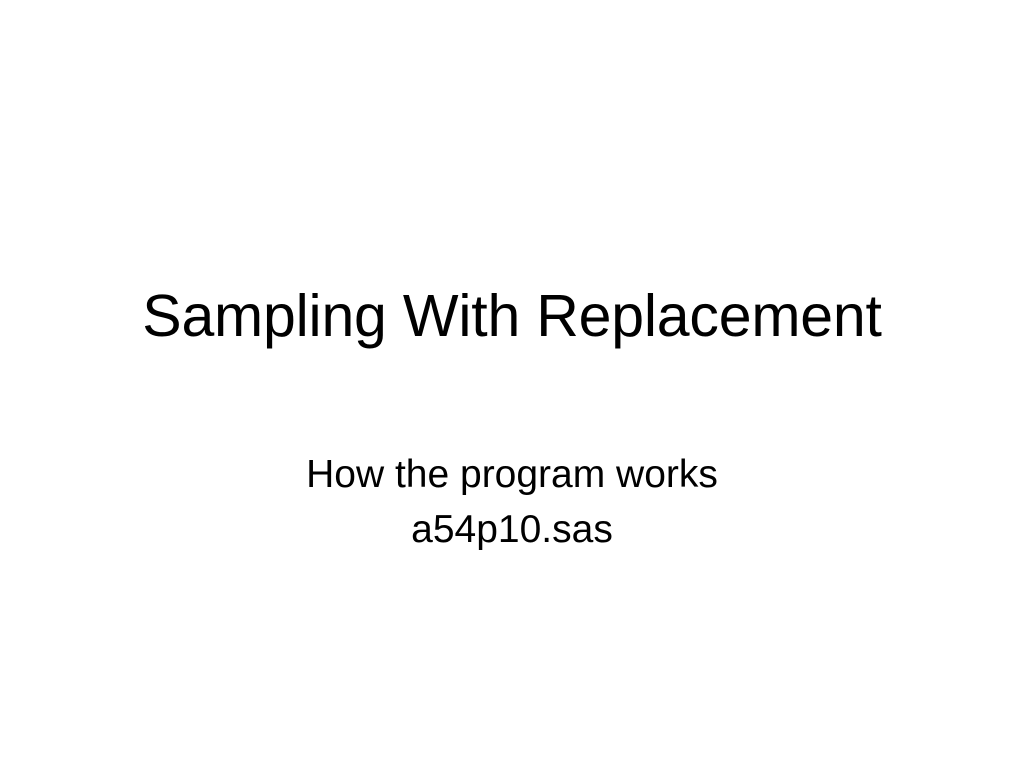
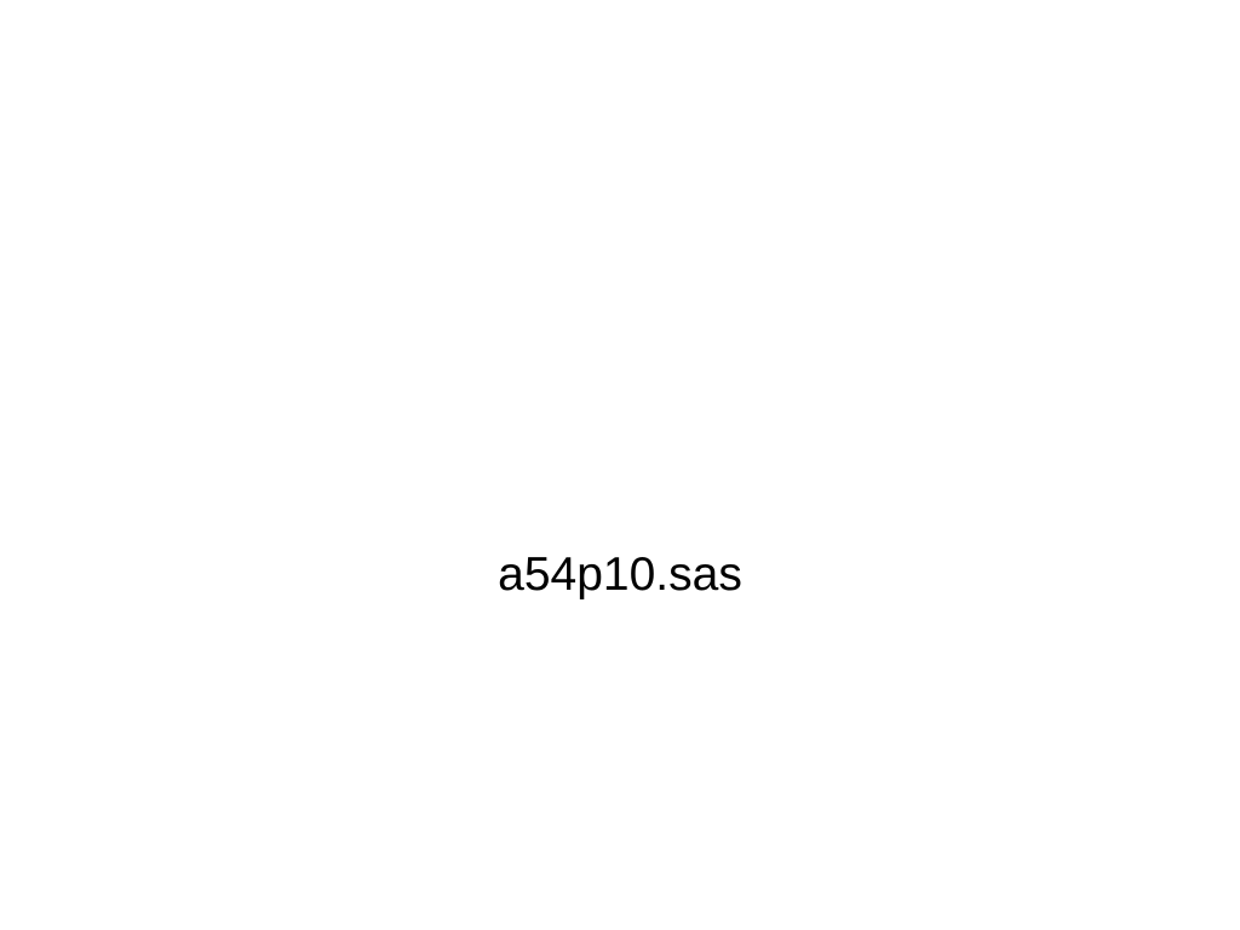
- Sampling With Replacement
- How the program works
  a54p10.sas
